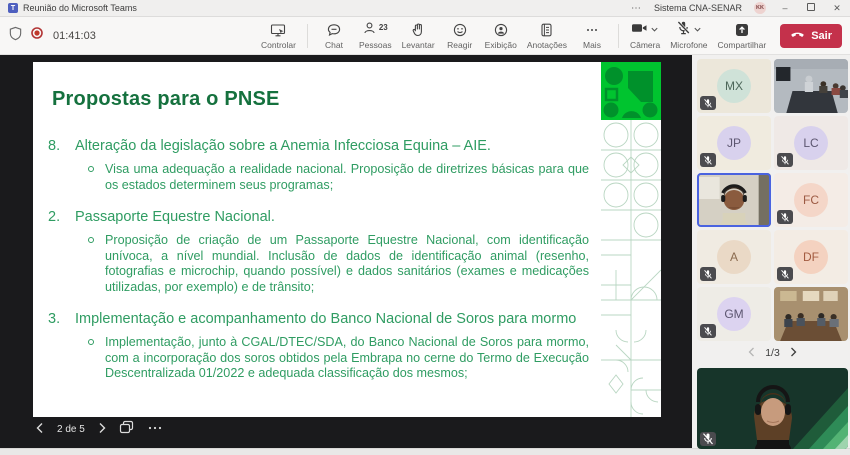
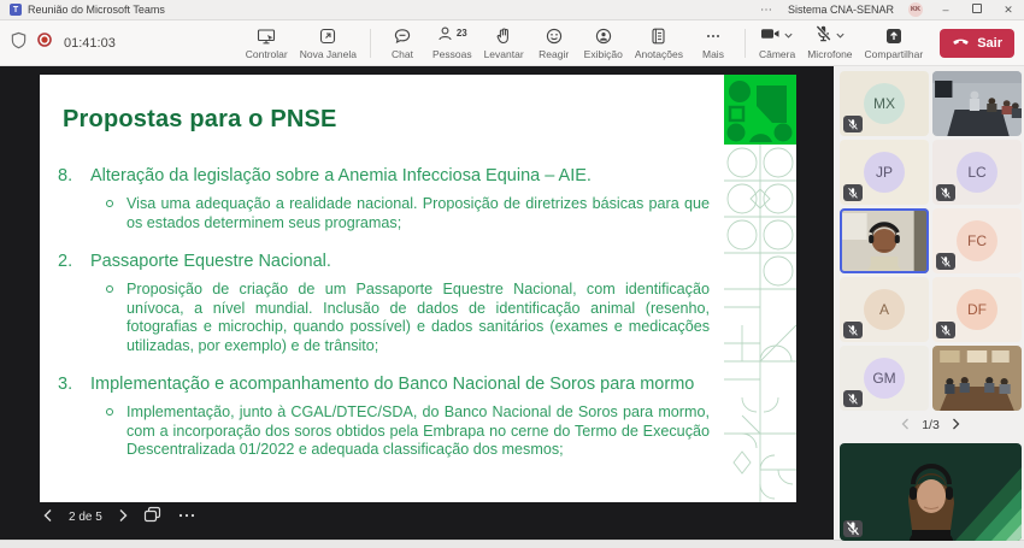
  Reunião do Microsoft Teams
  ⋯
  Sistema CNA-SENAR
  –
  ✕
  01:41:03
  Controlar
+ Nova Janela
  Chat
  23
  Pessoas
  Levantar
  Reagir
  Exibição
  Anotações
  Mais
  Câmera
  Microfone
  Compartilhar
  Sair
  Propostas para o PNSE
  8.
  Alteração da legislação sobre a Anemia Infecciosa Equina – AIE.
  Visa uma adequação a realidade nacional. Proposição de diretrizes básicas para que os estados determinem seus programas;
  2.
  Passaporte Equestre Nacional.
  Proposição de criação de um Passaporte Equestre Nacional, com identificação unívoca, a nível mundial. Inclusão de dados de identificação animal (resenho, fotografias e microchip, quando possível) e dados sanitários (exames e medicações utilizadas, por exemplo) e de trânsito;
  3.
  Implementação e acompanhamento do Banco Nacional de Soros para mormo
  Implementação, junto à CGAL/DTEC/SDA, do Banco Nacional de Soros para mormo, com a incorporação dos soros obtidos pela Embrapa no cerne do Termo de Execução Descentralizada 01/2022 e adequada classificação dos mesmos;
  2 de 5
  MX
  JP
  LC
  FC
  A
  DF
  GM
  1/3
